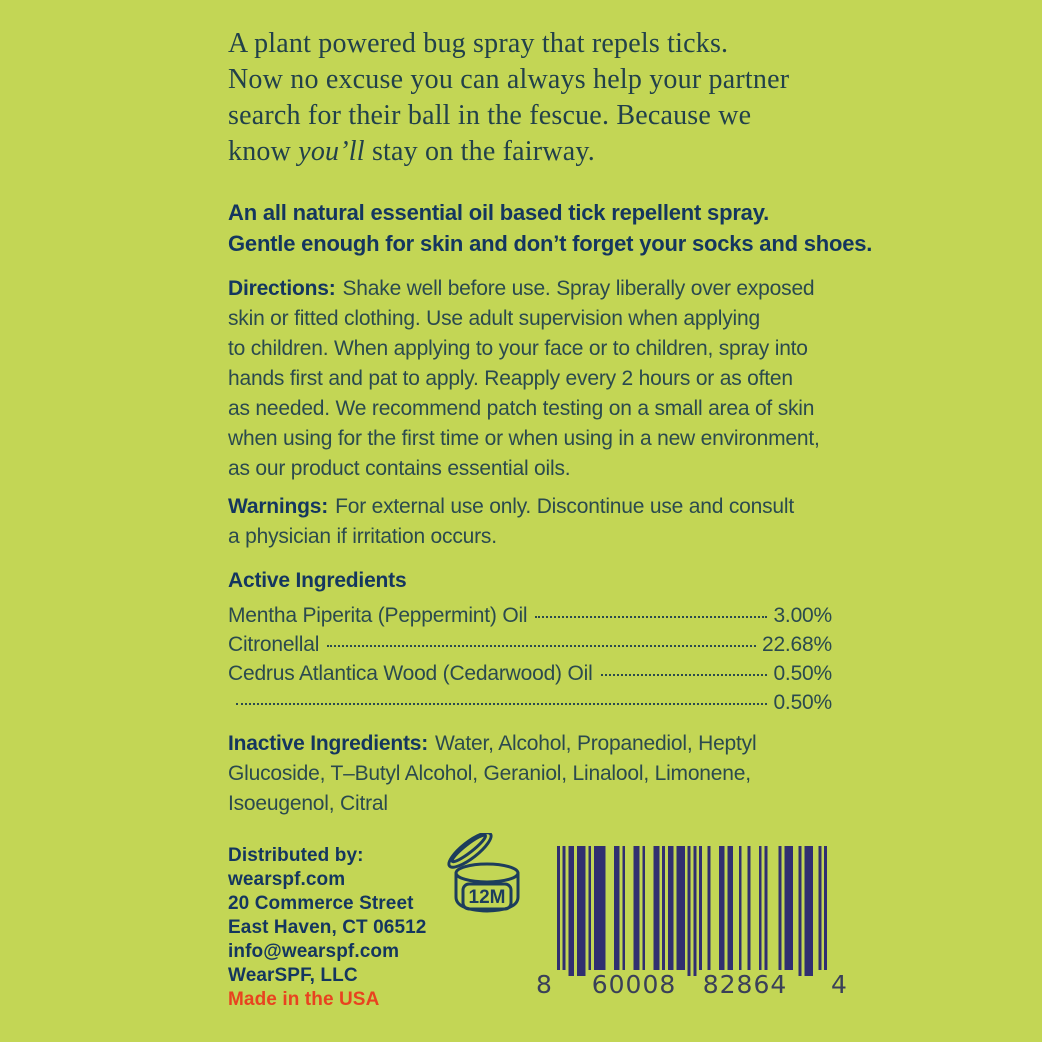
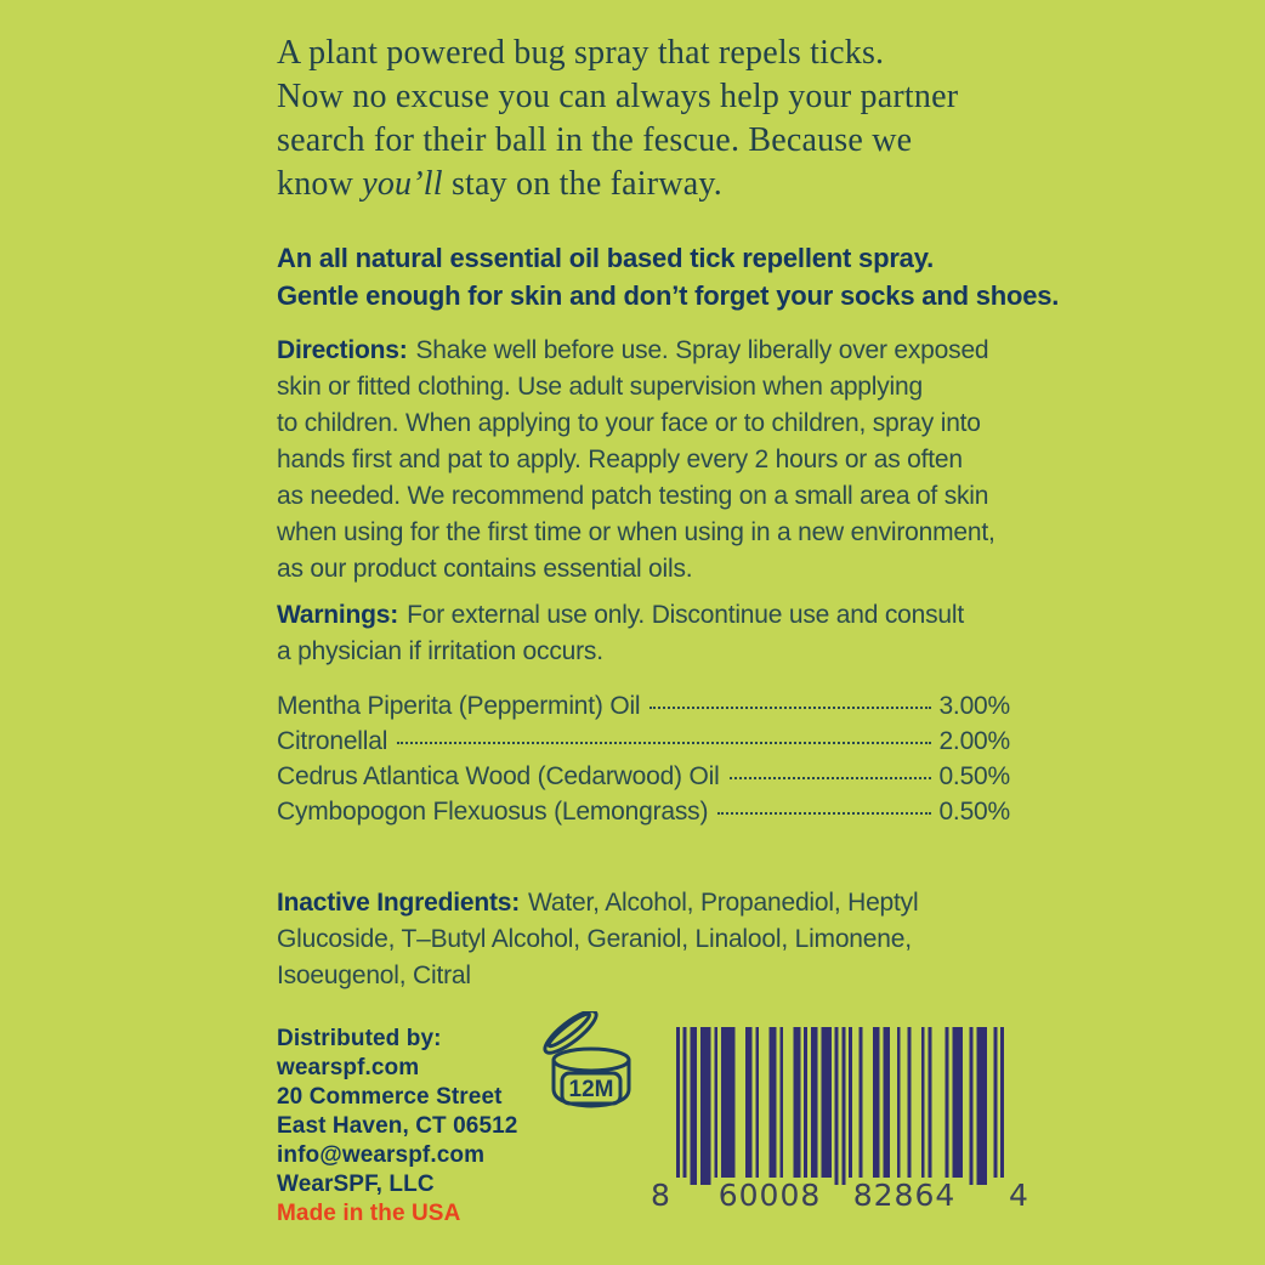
  A plant powered bug spray that repels ticks.
  Now no excuse you can always help your partner
  search for their ball in the fescue. Because we
  know you’ll stay on the fairway.
  An all natural essential oil based tick repellent spray.
  Gentle enough for skin and don’t forget your socks and shoes.
  Directions: Shake well before use. Spray liberally over exposed
  skin or fitted clothing. Use adult supervision when applying
  to children. When applying to your face or to children, spray into
  hands first and pat to apply. Reapply every 2 hours or as often
  as needed. We recommend patch testing on a small area of skin
  when using for the first time or when using in a new environment,
  as our product contains essential oils.
  Warnings: For external use only. Discontinue use and consult
  a physician if irritation occurs.
- Active Ingredients
  Mentha Piperita (Peppermint) Oil
  3.00%
  Citronellal
- 22.68%
+ 2.00%
  Cedrus Atlantica Wood (Cedarwood) Oil
  0.50%
+ Cymbopogon Flexuosus (Lemongrass)
  0.50%
  Inactive Ingredients: Water, Alcohol, Propanediol, Heptyl
  Glucoside, T–Butyl Alcohol, Geraniol, Linalool, Limonene,
  Isoeugenol, Citral
  Distributed by:
  wearspf.com
  20 Commerce Street
  East Haven, CT 06512
  info@wearspf.com
  WearSPF, LLC
  Made in the USA
  12M
  8
  60008
  82864
  4
